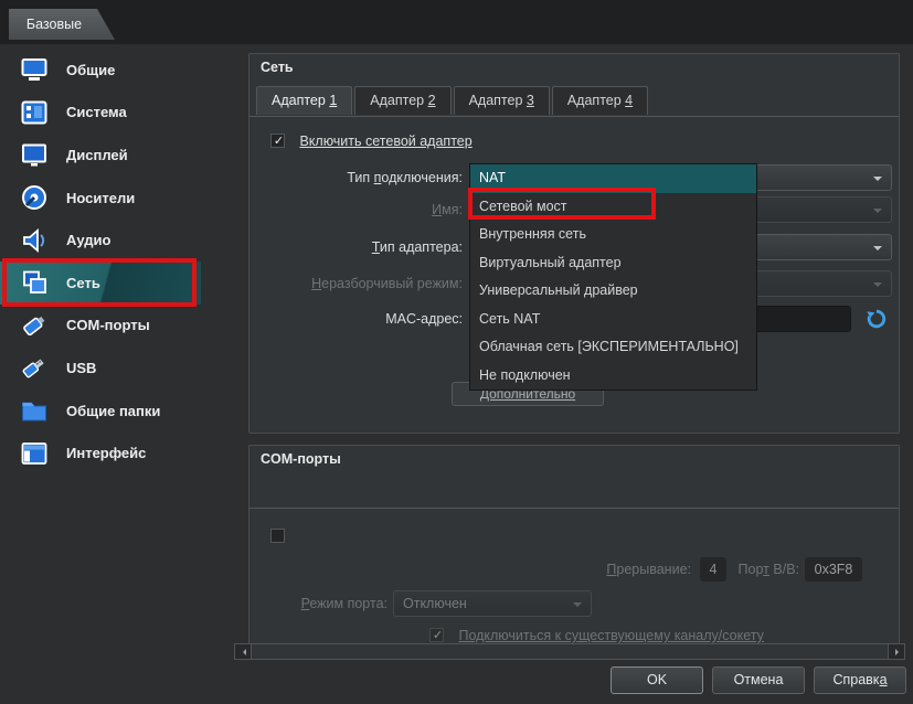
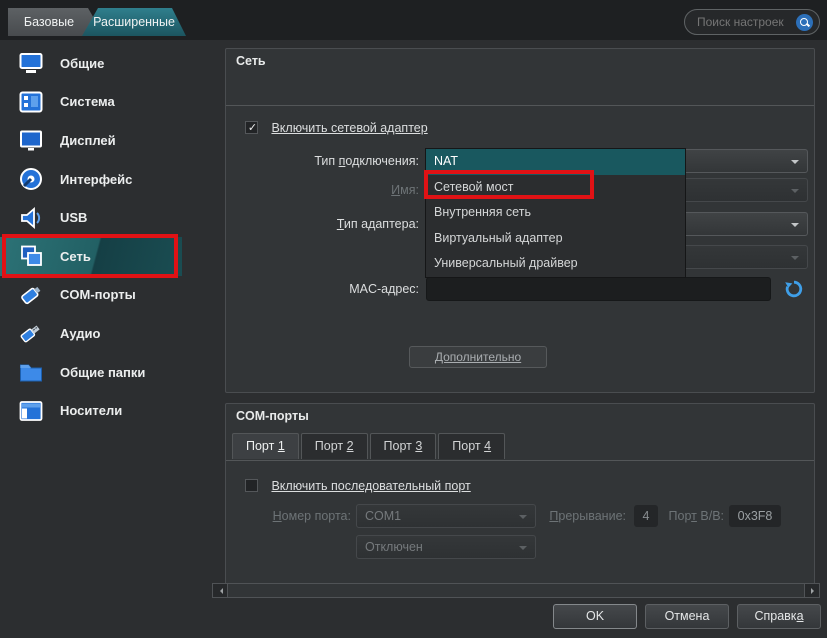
  Базовые
+ Расширенные
+ Поиск настроек
  Общие
  Система
  Дисплей
- Носители
+ Интерфейс
- Аудио
+ USB
  Сеть
  COM-порты
- USB
+ Аудио
  Общие папки
- Интерфейс
+ Носители
  Сеть
- Адаптер 1
- Адаптер 2
- Адаптер 3
- Адаптер 4
  Включить сетевой адаптер
  Тип подключения:
  Имя:
  Тип адаптера:
- Неразборчивый режим:
  MAC-адрес:
  Дополнительно
  NAT
  Сетевой мост
  Внутренняя сеть
  Виртуальный адаптер
  Универсальный драйвер
- Сеть NAT
- Облачная сеть [ЭКСПЕРИМЕНТАЛЬНО]
- Не подключен
  COM-порты
+ Порт 1
+ Порт 2
+ Порт 3
+ Порт 4
+ Включить последовательный порт
+ Номер порта:
+ COM1
  Прерывание:
  4
  Порт В/В:
  0x3F8
- Режим порта:
  Отключен
- Подключиться к существующему каналу/сокету
  OK
  Отмена
  Справка
